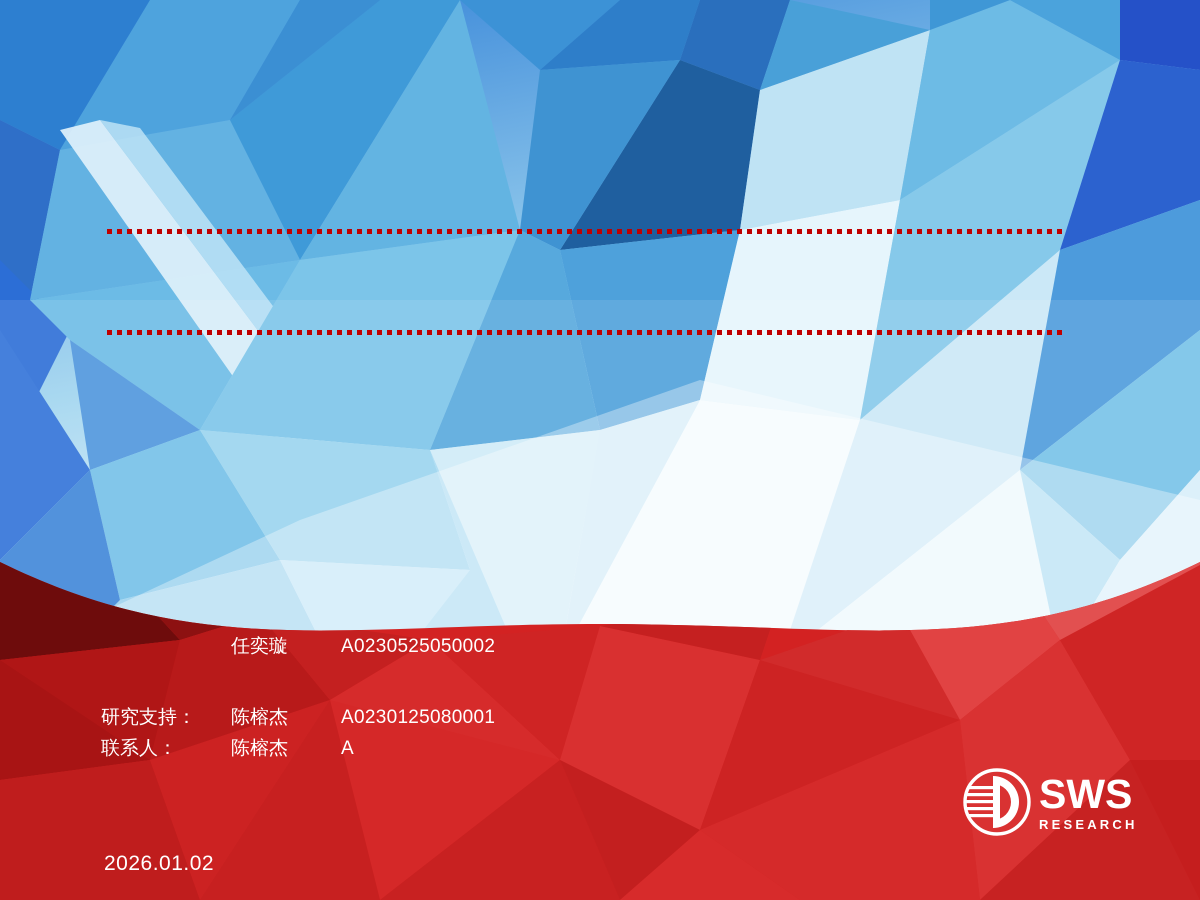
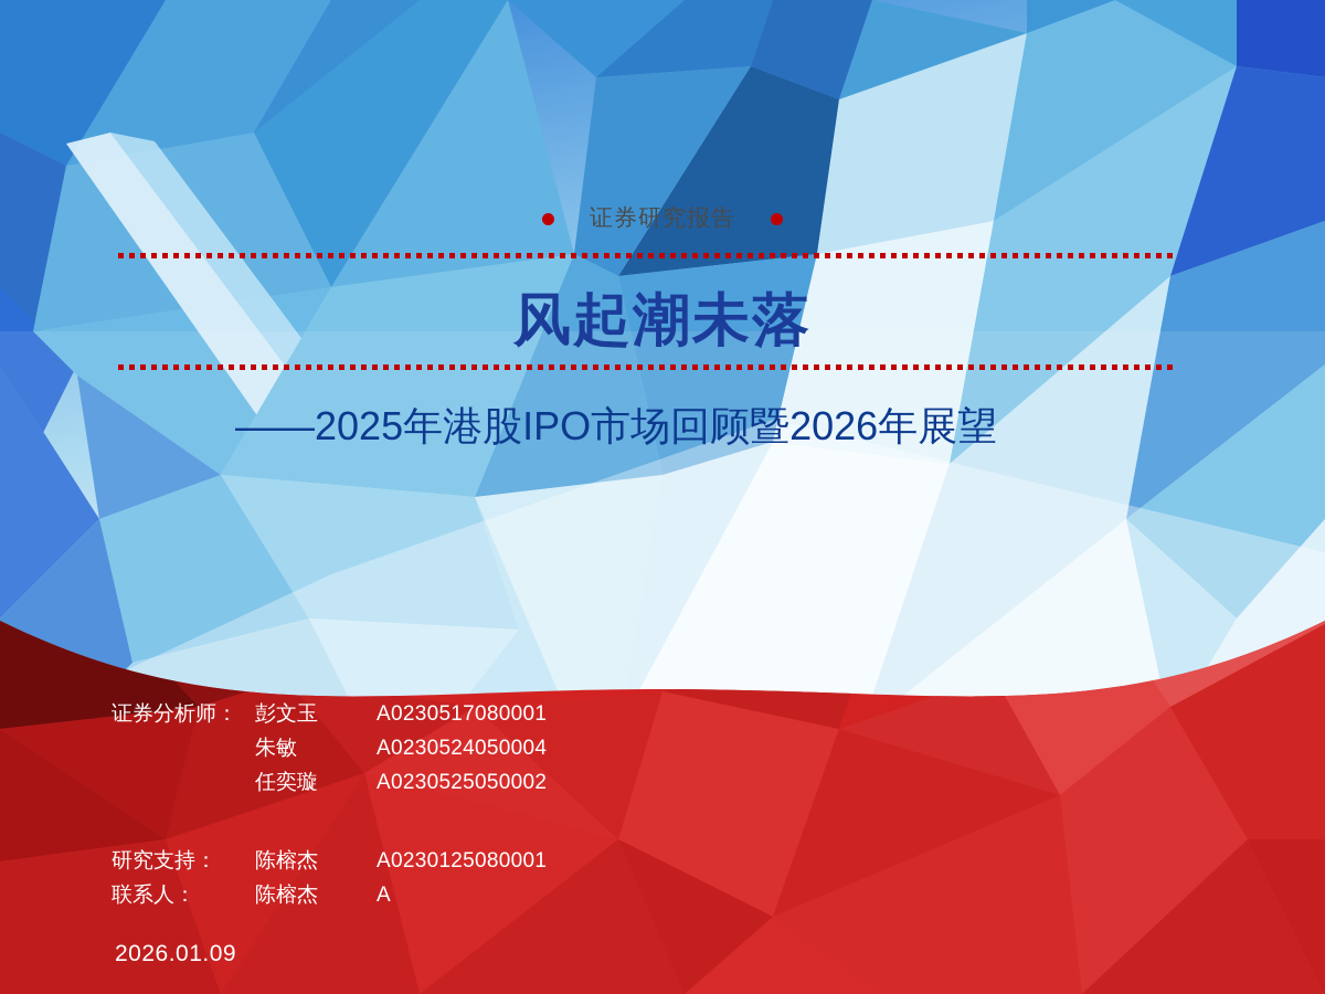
+ 证券研究报告
+ 风起潮未落
+ ——2025年港股IPO市场回顾暨2026年展望
+ 证券分析师：
+ 彭文玉
+ A0230517080001
+ 朱敏
+ A0230524050004
  任奕璇
  A0230525050002
  研究支持：
  陈榕杰
  A0230125080001
  联系人：
  陈榕杰
  A
- 2026.01.02
+ 2026.01.09
- SWS
- RESEARCH
